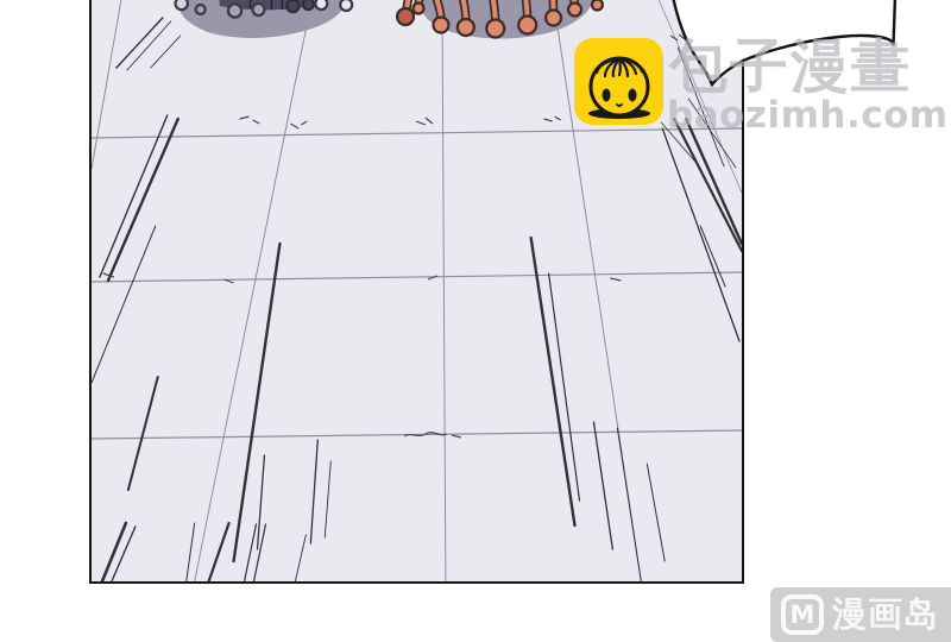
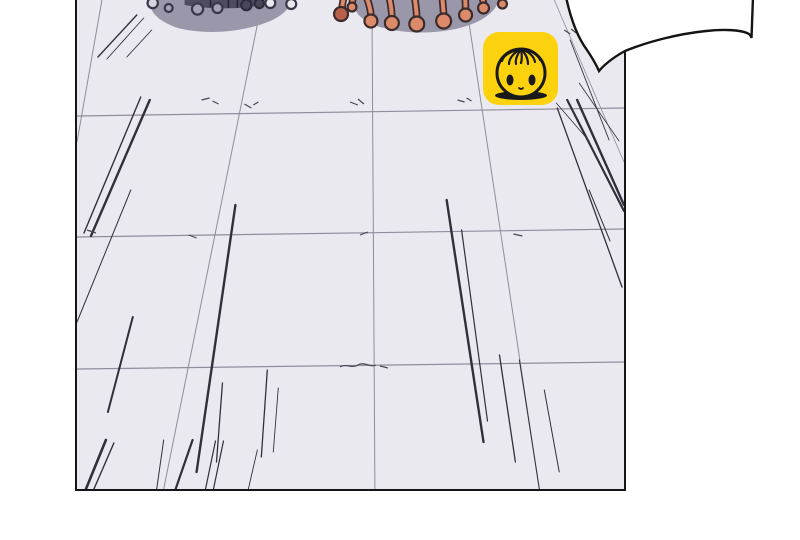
- 包子漫畫
- baozimh.com
- M
- 漫画岛
